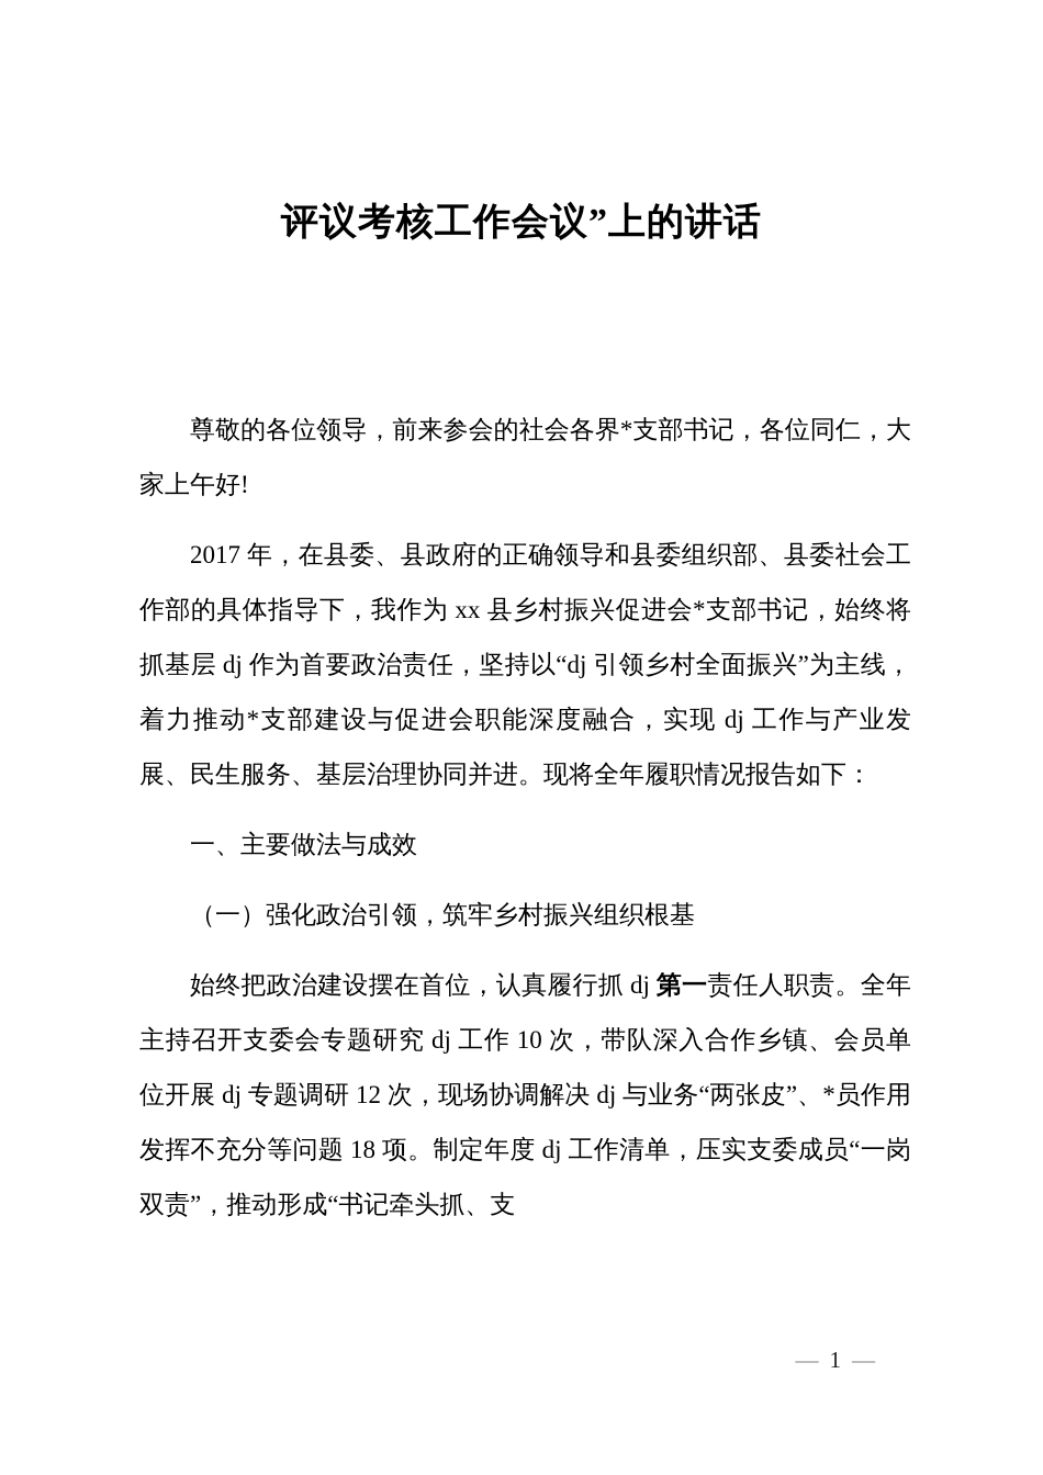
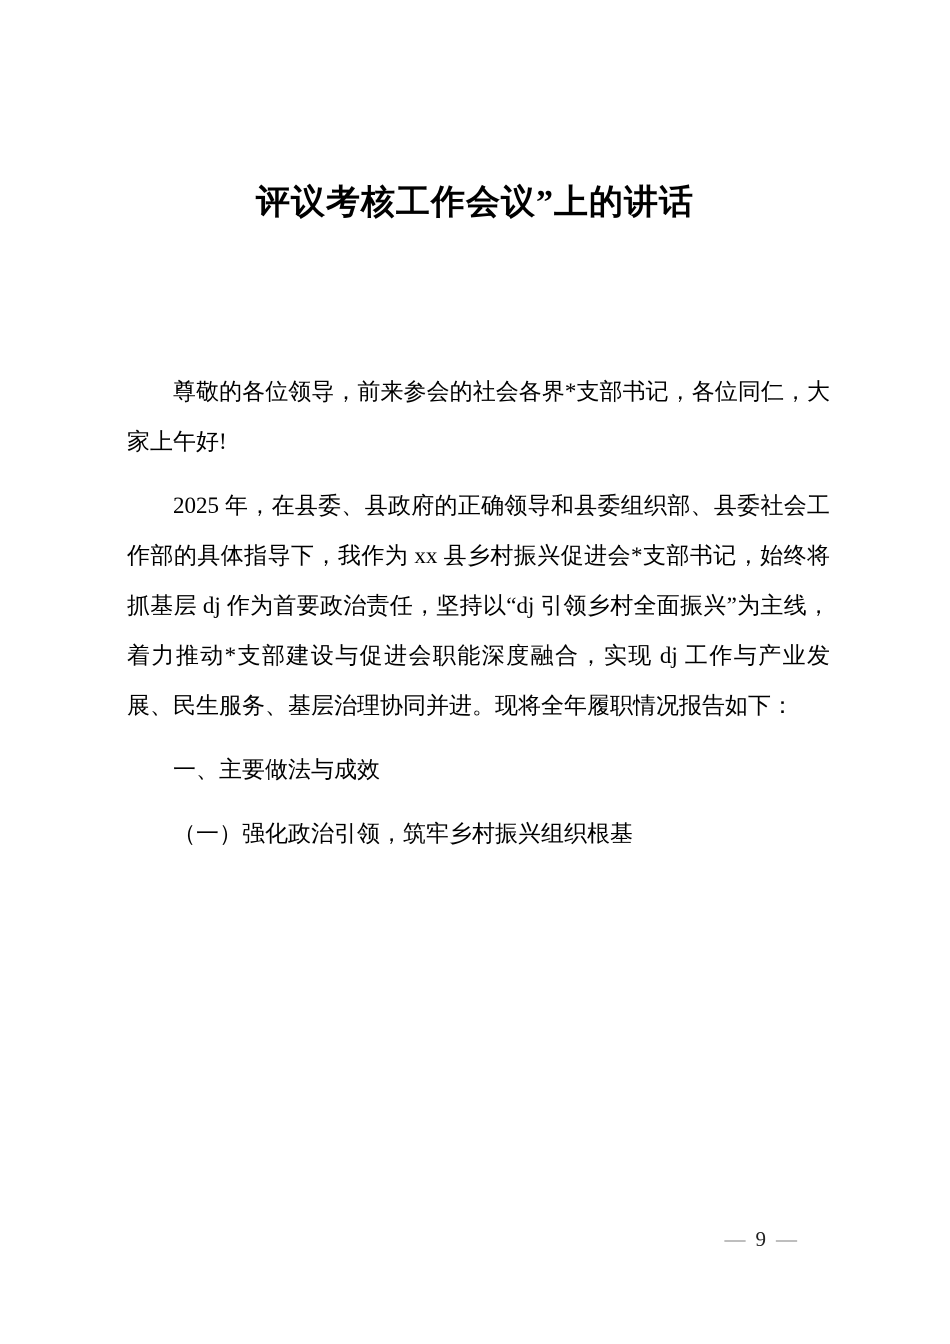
  评议考核工作会议”上的讲话
  尊敬的各位领导，前来参会的社会各界*支部书记，各位同仁，大家上午好!
- 2017 年，在县委、县政府的正确领导和县委组织部、县委社会工作部的具体指导下，我作为 xx 县乡村振兴促进会*支部书记，始终将抓基层 dj 作为首要政治责任，坚持以“dj 引领乡村全面振兴”为主线，着力推动*支部建设与促进会职能深度融合，实现 dj 工作与产业发展、民生服务、基层治理协同并进。现将全年履职情况报告如下：
+ 2025 年，在县委、县政府的正确领导和县委组织部、县委社会工作部的具体指导下，我作为 xx 县乡村振兴促进会*支部书记，始终将抓基层 dj 作为首要政治责任，坚持以“dj 引领乡村全面振兴”为主线，着力推动*支部建设与促进会职能深度融合，实现 dj 工作与产业发展、民生服务、基层治理协同并进。现将全年履职情况报告如下：
  一、主要做法与成效
  （一）强化政治引领，筑牢乡村振兴组织根基
- 始终把政治建设摆在首位，认真履行抓 dj 第一责任人职责。全年主持召开支委会专题研究 dj 工作 10 次，带队深入合作乡镇、会员单位开展 dj 专题调研 12 次，现场协调解决 dj 与业务“两张皮”、*员作用发挥不充分等问题 18 项。制定年度 dj 工作清单，压实支委成员“一岗双责”，推动形成“书记牵头抓、支
- — 1 —
+ — 9 —
